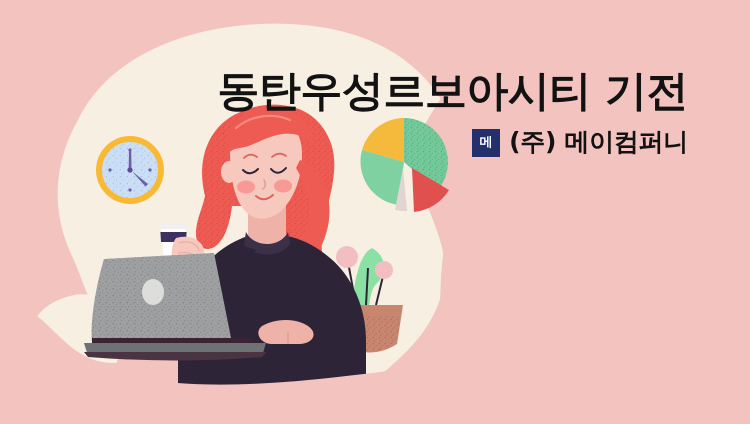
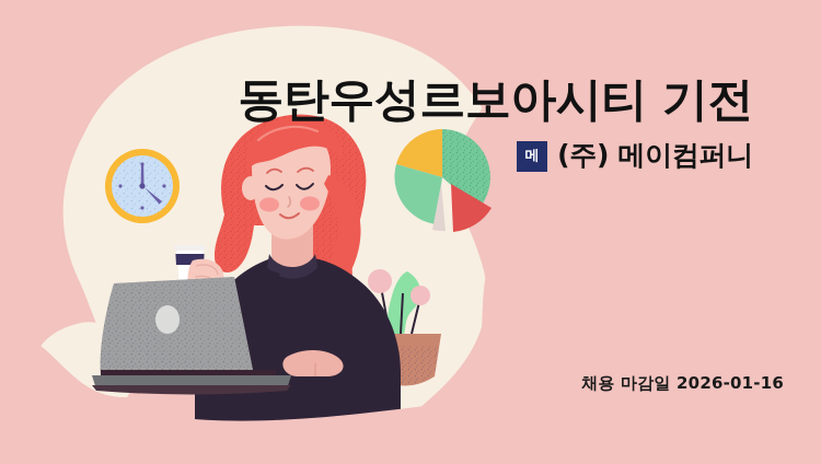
  동탄우성르보아시티 기전
  메
  (주) 메이컴퍼니
+ 채용 마감일 2026-01-16
